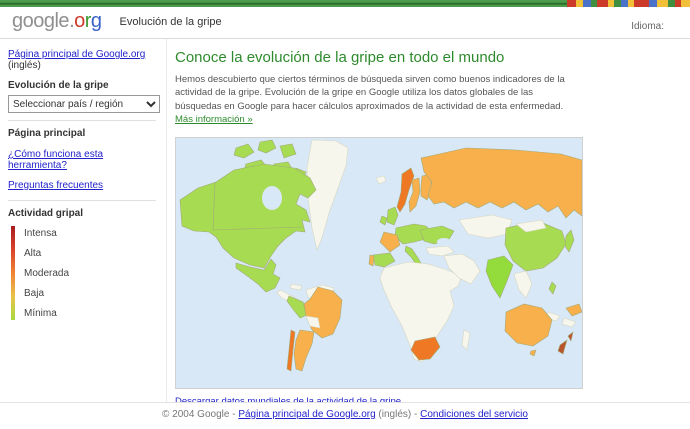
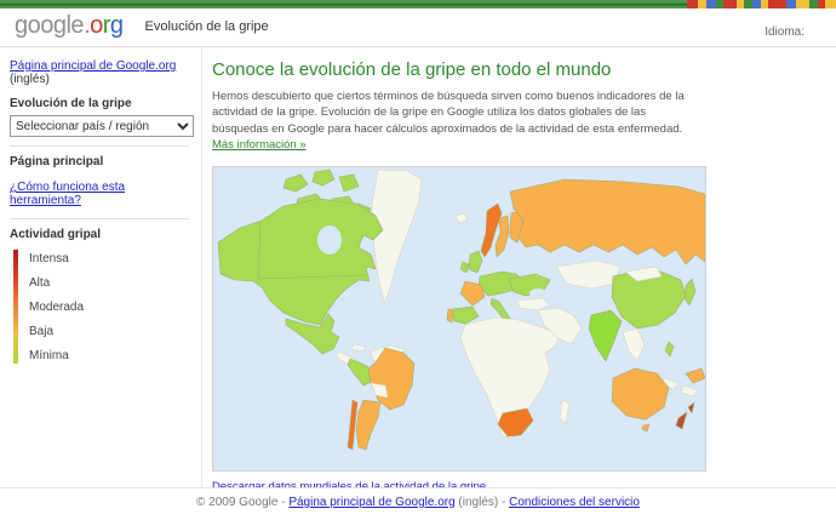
  google.org
  Evolución de la gripe
  Idioma:
  Página principal de Google.org (inglés)
  Evolución de la gripe
  Seleccionar país / región
  Página principal
  ¿Cómo funciona esta herramienta?
- Preguntas frecuentes
  Actividad gripal
  Intensa
  Alta
  Moderada
  Baja
  Mínima
  Conoce la evolución de la gripe en todo el mundo
  Hemos descubierto que ciertos términos de búsqueda sirven como buenos indicadores de la actividad de la gripe. Evolución de la gripe en Google utiliza los datos globales de las búsquedas en Google para hacer cálculos aproximados de la actividad de esta enfermedad. Más información »
- © 2004 Google - Página principal de Google.org (inglés) - Condiciones del servicio
+ © 2009 Google - Página principal de Google.org (inglés) - Condiciones del servicio
